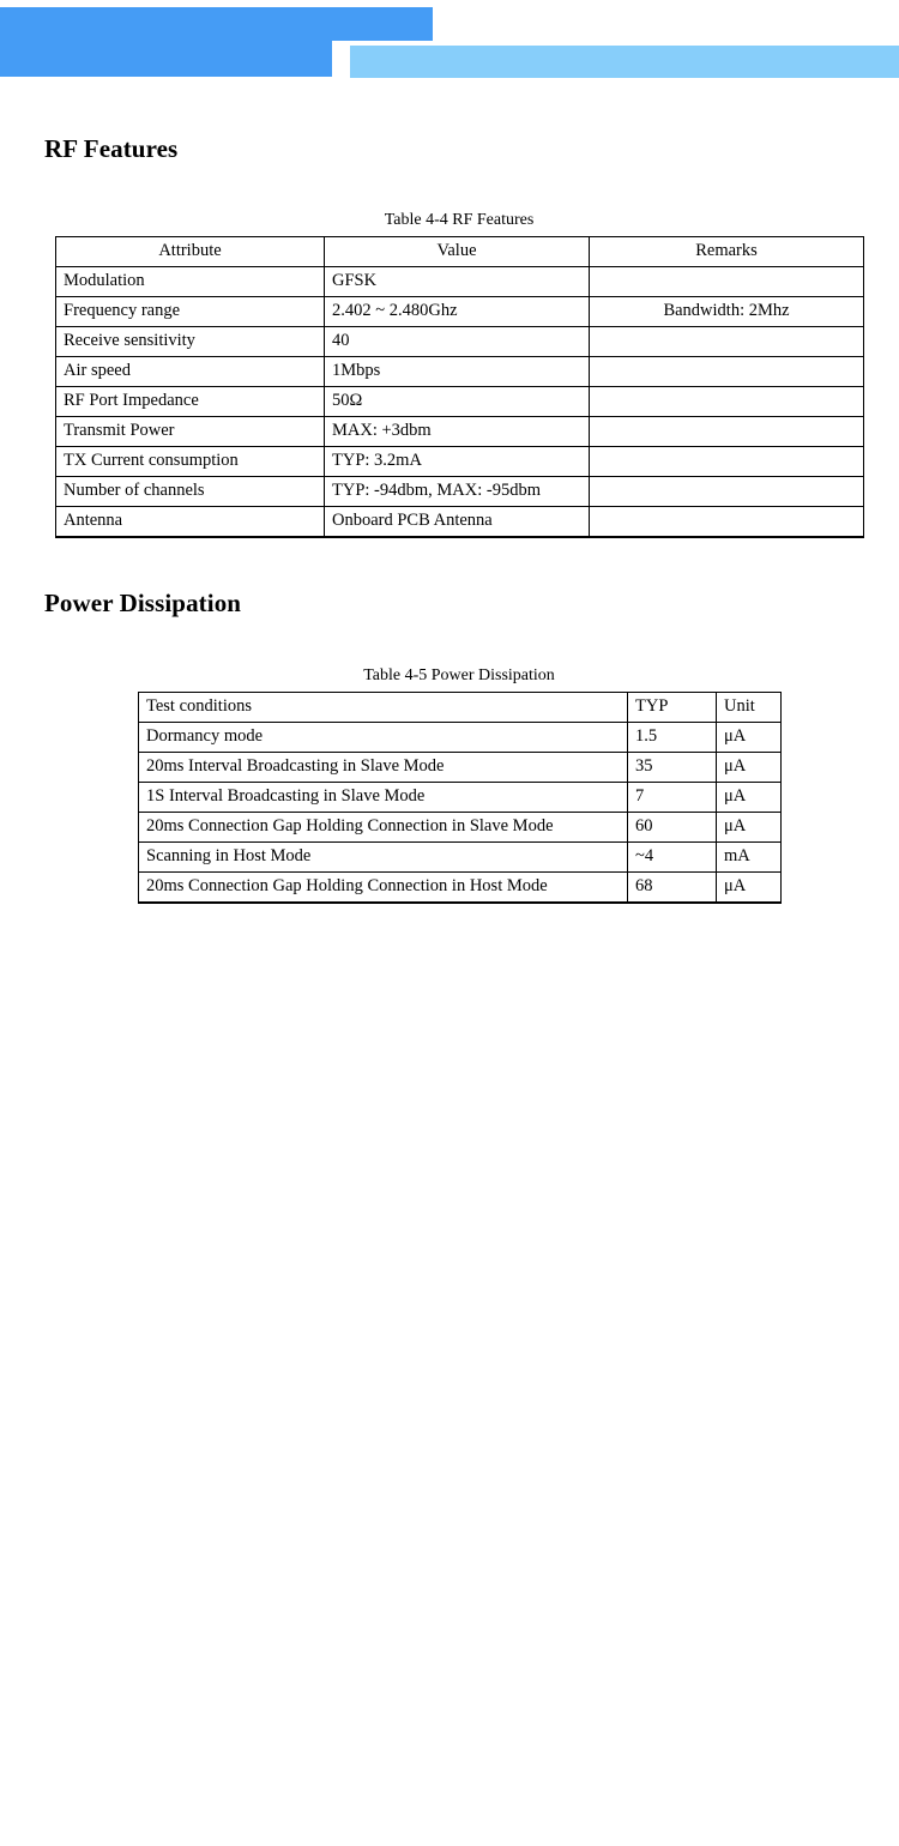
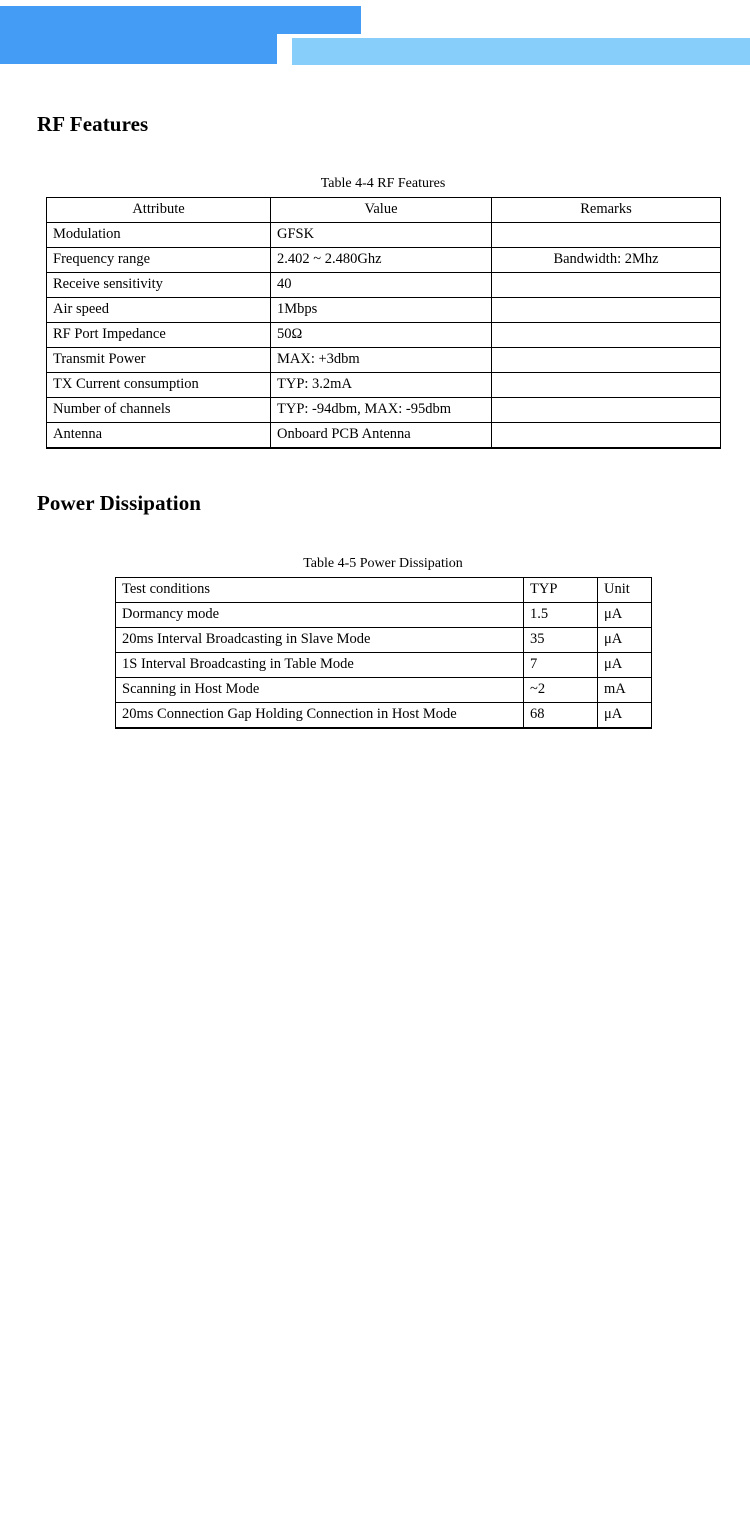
  RF Features
  Table 4-4 RF Features
  Attribute	Value	Remarks
  Modulation	GFSK
  Frequency range	2.402 ~ 2.480Ghz	Bandwidth: 2Mhz
  Receive sensitivity	40
  Air speed	1Mbps
  RF Port Impedance	50Ω
  Transmit Power	MAX: +3dbm
  TX Current consumption	TYP: 3.2mA
  Number of channels	TYP: -94dbm, MAX: -95dbm
  Antenna	Onboard PCB Antenna
  Power Dissipation
  Table 4-5 Power Dissipation
  Test conditions	TYP	Unit
  Dormancy mode	1.5	μA
  20ms Interval Broadcasting in Slave Mode	35	μA
- 1S Interval Broadcasting in Slave Mode	7	μA
+ 1S Interval Broadcasting in Table Mode	7	μA
- 20ms Connection Gap Holding Connection in Slave Mode	60	μA
- Scanning in Host Mode	~4	mA
+ Scanning in Host Mode	~2	mA
  20ms Connection Gap Holding Connection in Host Mode	68	μA
